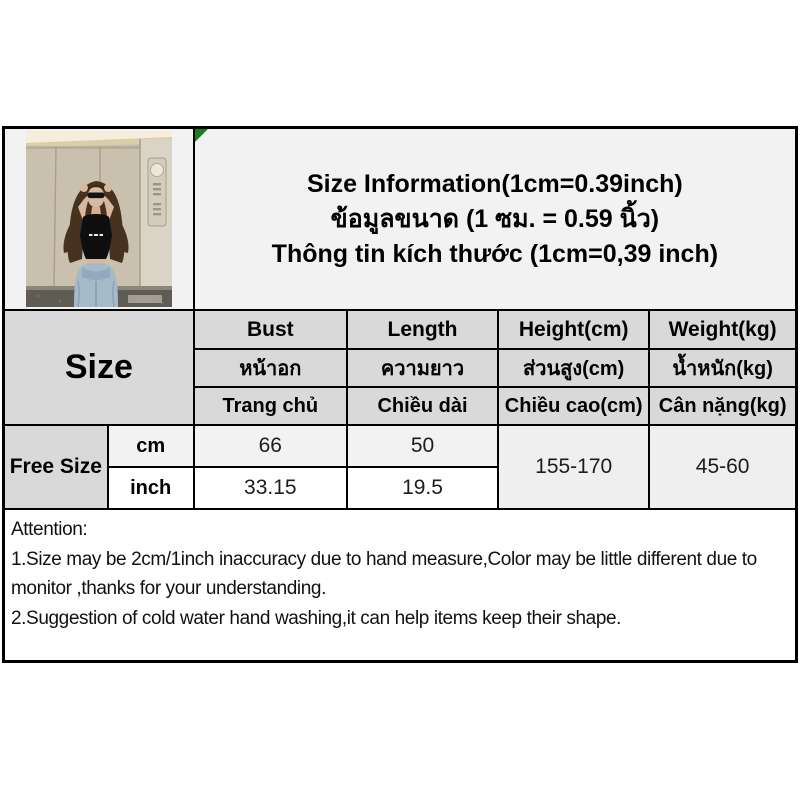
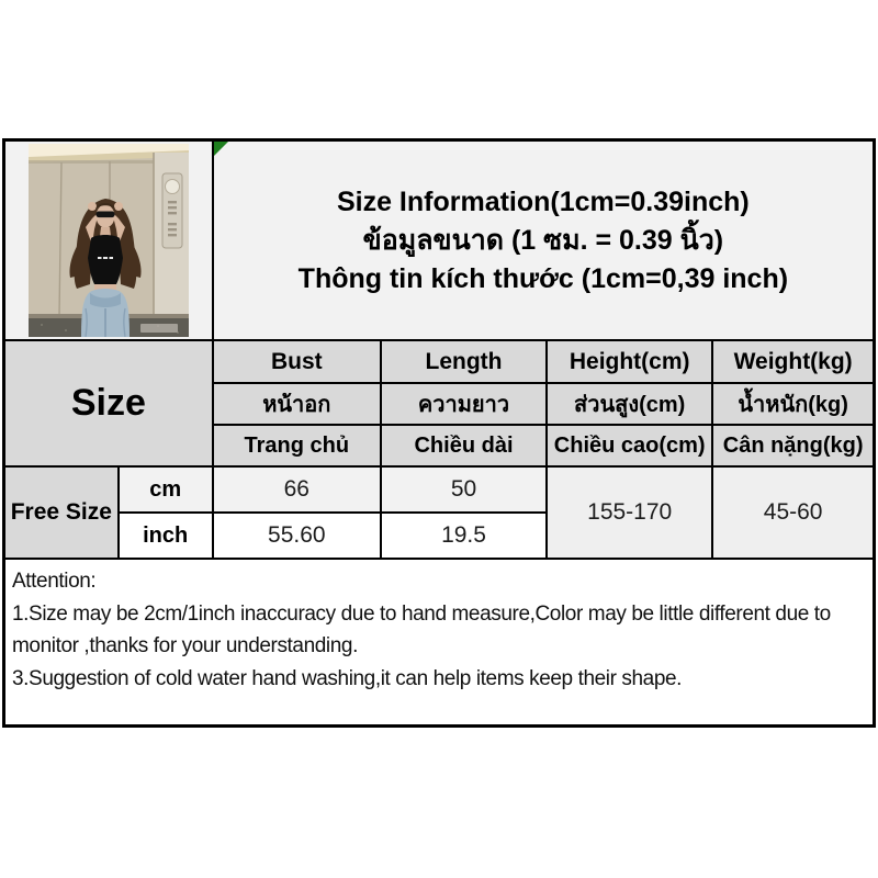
- 	Size Information(1cm=0.39inch) ข้อมูลขนาด (1 ซม. = 0.59 นิ้ว) Thông tin kích thước (1cm=0,39 inch)
+ 	Size Information(1cm=0.39inch) ข้อมูลขนาด (1 ซม. = 0.39 นิ้ว) Thông tin kích thước (1cm=0,39 inch)
  Size	Bust	Length	Height(cm)	Weight(kg)
  หน้าอก	ความยาว	ส่วนสูง(cm)	น้ำหนัก(kg)
  Trang chủ	Chiều dài	Chiều cao(cm)	Cân nặng(kg)
  Free Size	cm	66	50	155-170	45-60
- inch	33.15	19.5
+ inch	55.60	19.5
- Attention: 1.Size may be 2cm/1inch inaccuracy due to hand measure,Color may be little different due to monitor ,thanks for your understanding. 2.Suggestion of cold water hand washing,it can help items keep their shape.
+ Attention: 1.Size may be 2cm/1inch inaccuracy due to hand measure,Color may be little different due to monitor ,thanks for your understanding. 3.Suggestion of cold water hand washing,it can help items keep their shape.
